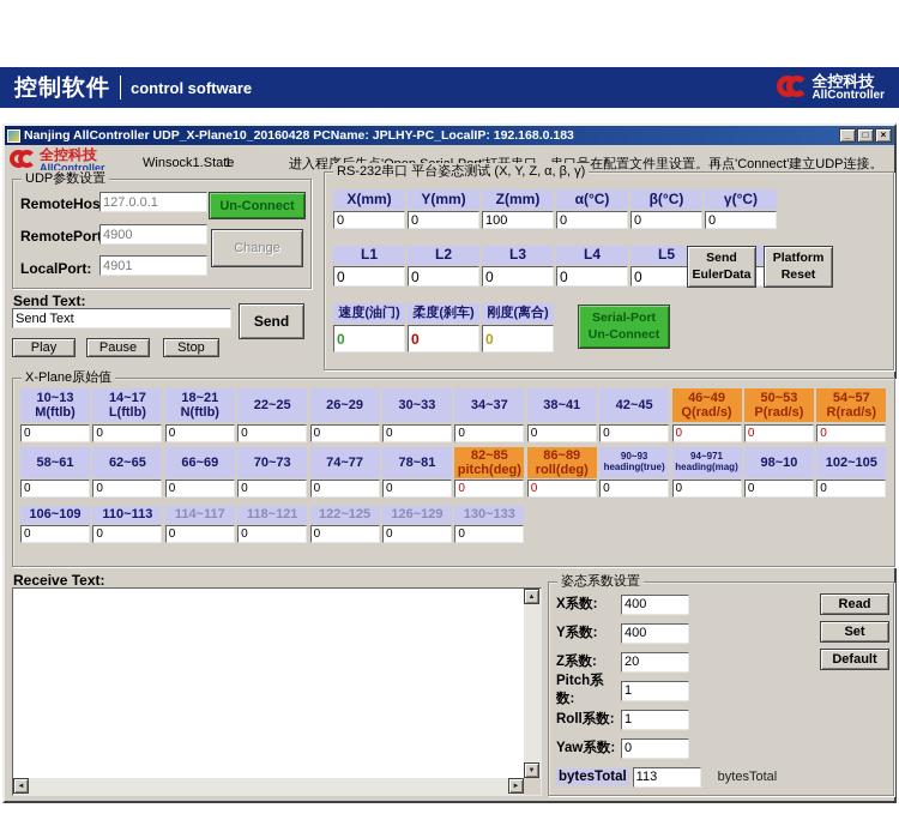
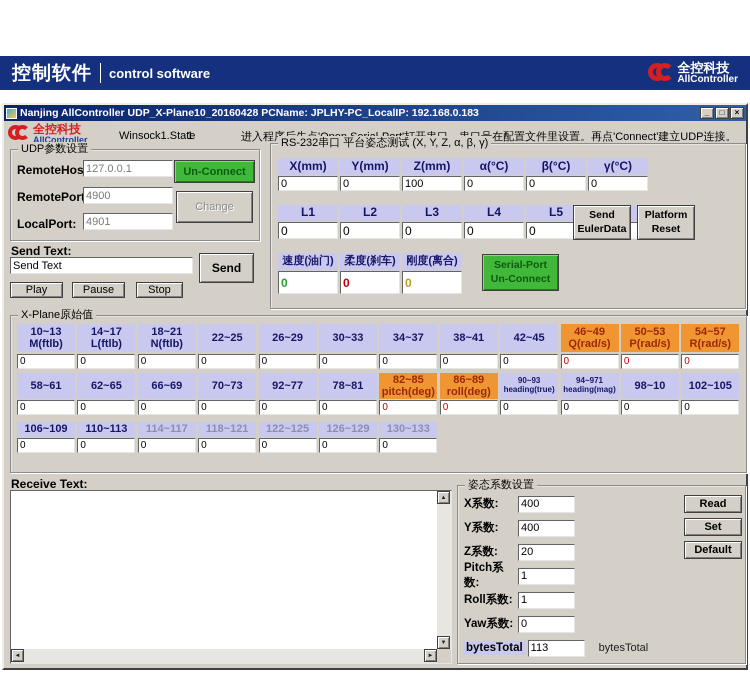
  控制软件
  control software
  全控科技
  AllController
  Nanjing AllController UDP_X-Plane10_20160428 PCName: JPLHY-PC_LocalIP: 192.168.0.183
  _
  □
  ×
  全控科技
  AllController
  Winsock1.State
  1
  UDP参数设置
  RemoteHos
  127.0.0.1
  RemotePor
  4900
  LocalPort:
  4901
  Un-Connect
  Change
  RS-232串口 平台姿态测试 (X, Y, Z, α, β, γ)
  X(mm)
  Y(mm)
  Z(mm)
  α(°C)
  β(°C)
  γ(°C)
  0
  0
  100
  0
  0
  0
  L1
  L2
  L3
  L4
  L5
  0
  0
  0
  0
  0
  Send
  EulerData
  Platform
  Reset
  速度(油门)
  柔度(刹车)
  刚度(离合)
  0
  0
  0
  Serial-Port
  Un-Connect
  Send Text:
  Send Text
  Send
  Play
  Pause
  Stop
  X-Plane原始值
  10~13
  M(ftlb)
  14~17
  L(ftlb)
  18~21
  N(ftlb)
  22~25
  26~29
  30~33
  34~37
  38~41
  42~45
  46~49
  Q(rad/s)
  50~53
  P(rad/s)
  54~57
  R(rad/s)
  0
  0
  0
  0
  0
  0
  0
  0
  0
  0
  0
  0
  58~61
  62~65
  66~69
  70~73
- 74~77
+ 92~77
  78~81
  82~85
  pitch(deg)
  86~89
  roll(deg)
  90~93
  heading(true)
  94~971
  heading(mag)
  98~10
  102~105
  0
  0
  0
  0
  0
  0
  0
  0
  0
  0
  0
  0
  106~109
  110~113
  114~117
  118~121
  122~125
  126~129
  130~133
  0
  0
  0
  0
  0
  0
  0
  Receive Text:
  姿态系数设置
  X系数:
  400
  Y系数:
  400
  Z系数:
  20
  Pitch系数:
  1
  Roll系数:
  1
  Yaw系数:
  0
  bytesTotal
  113
  bytesTotal
  Read
  Set
  Default
